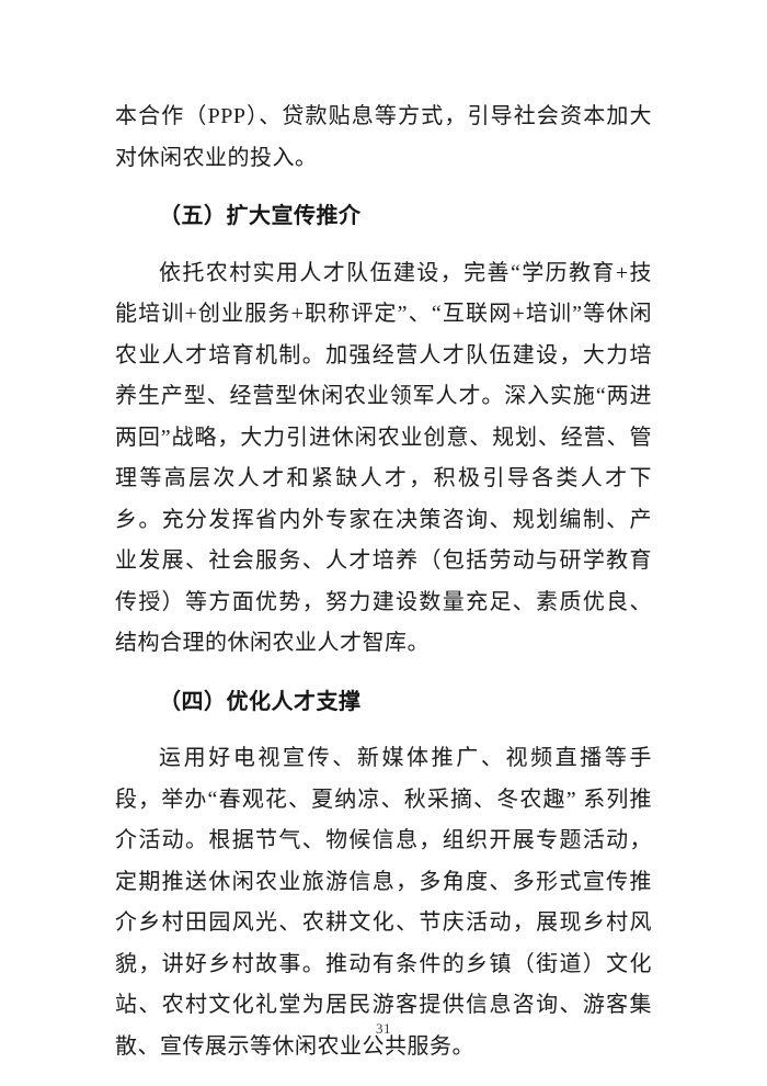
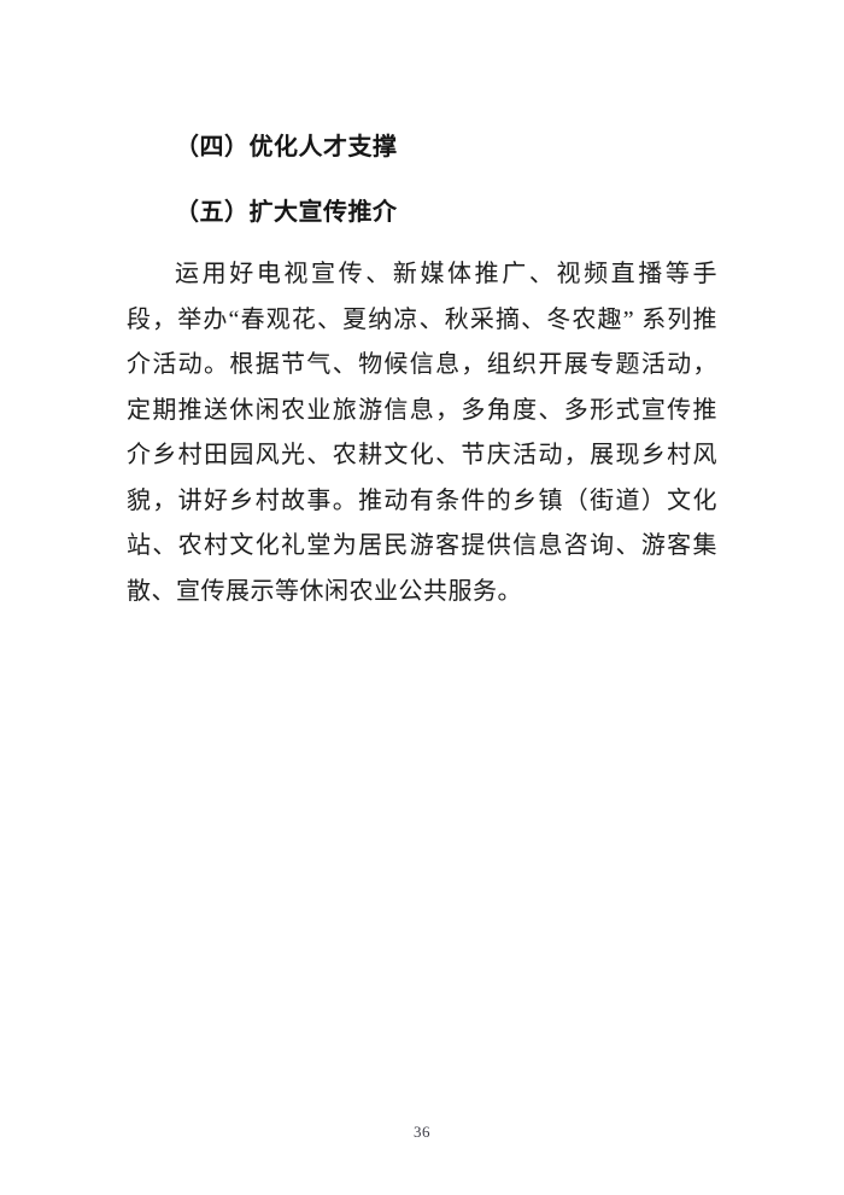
- 本合作（PPP）、贷款贴息等方式，引导社会资本加大对休闲农业的投入。
- （五）扩大宣传推介
+ （四）优化人才支撑
- 依托农村实用人才队伍建设，完善“学历教育+技能培训+创业服务+职称评定”、“互联网+培训”等休闲农业人才培育机制。加强经营人才队伍建设，大力培养生产型、经营型休闲农业领军人才。深入实施“两进两回”战略，大力引进休闲农业创意、规划、经营、管理等高层次人才和紧缺人才，积极引导各类人才下乡。充分发挥省内外专家在决策咨询、规划编制、产业发展、社会服务、人才培养（包括劳动与研学教育传授）等方面优势，努力建设数量充足、素质优良、结构合理的休闲农业人才智库。
- （四）优化人才支撑
+ （五）扩大宣传推介
  运用好电视宣传、新媒体推广、视频直播等手段，举办“春观花、夏纳凉、秋采摘、冬农趣” 系列推介活动。根据节气、物候信息，组织开展专题活动，定期推送休闲农业旅游信息，多角度、多形式宣传推介乡村田园风光、农耕文化、节庆活动，展现乡村风貌，讲好乡村故事。推动有条件的乡镇（街道）文化站、农村文化礼堂为居民游客提供信息咨询、游客集散、宣传展示等休闲农业公共服务。
- 31
+ 36
